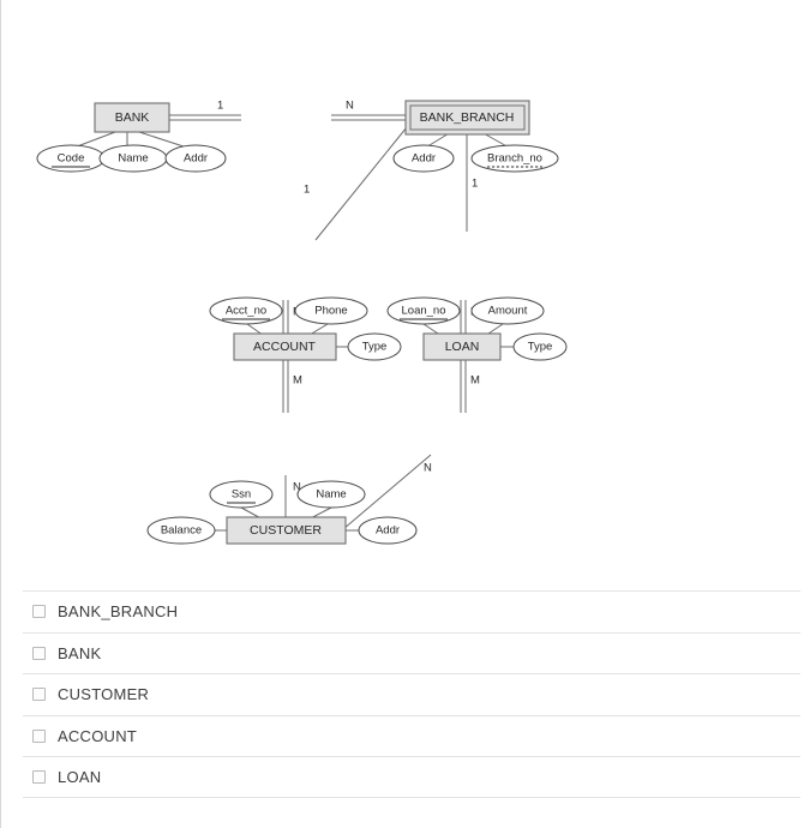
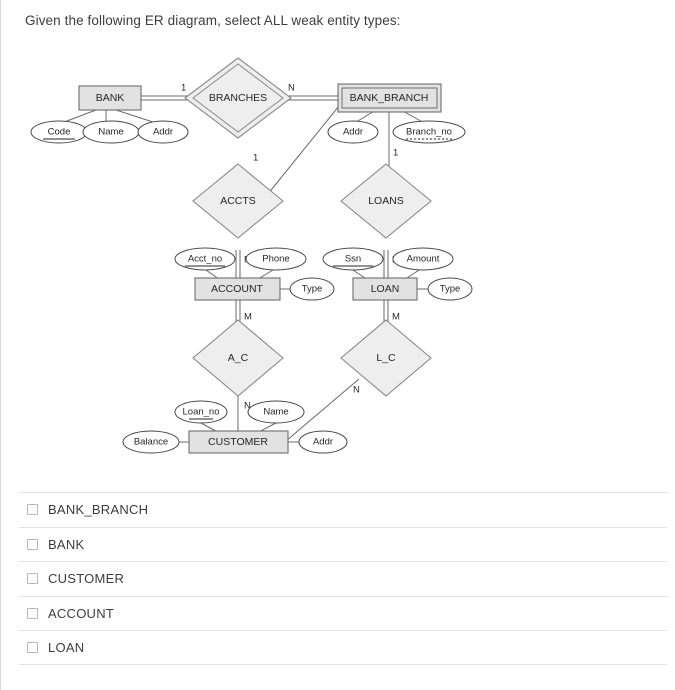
+ Given the following ER diagram, select ALL weak entity types:
  1
  N
  1
  1
  M
  N
  M
  N
  Code
  Name
  Addr
  Addr
  Branch_no
  Acct_no
  Phone
  Type
- Loan_no
+ Ssn
  Amount
  Type
- Ssn
+ Loan_no
  Name
  Balance
  Addr
+ BRANCHES
+ ACCTS
+ LOANS
+ A_C
+ L_C
  BANK
  BANK_BRANCH
  ACCOUNT
  LOAN
  CUSTOMER
  BANK_BRANCH
  BANK
  CUSTOMER
  ACCOUNT
  LOAN
